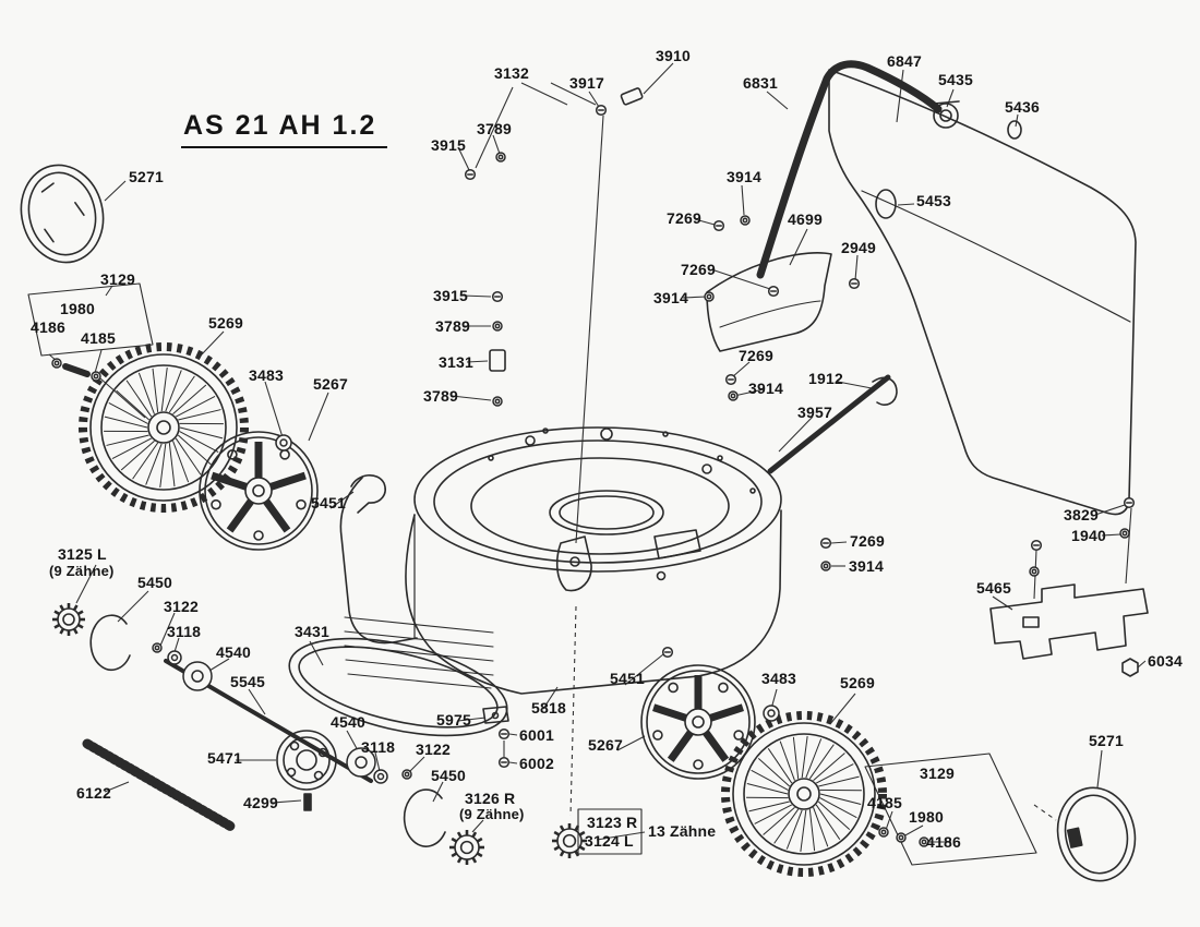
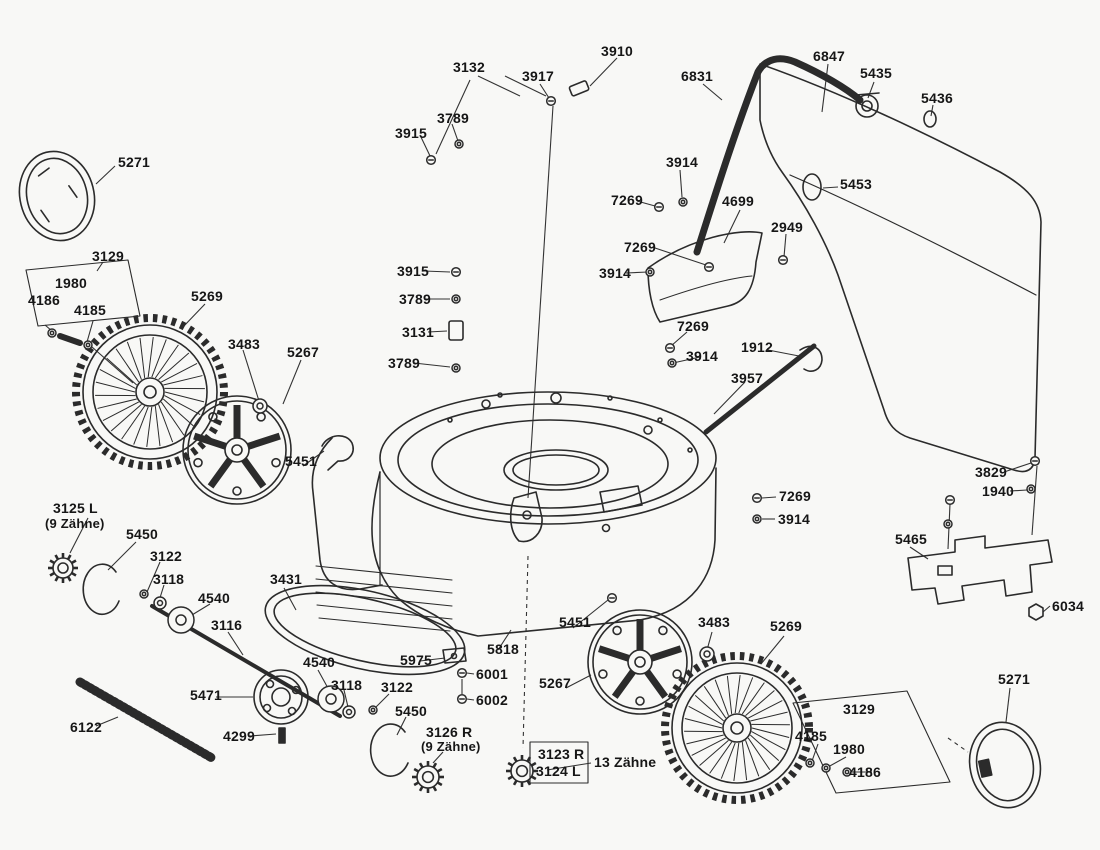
- AS 21 AH 1.2
  3910
  3132
  3917
  6831
  6847
  5435
  5436
  3789
  3915
  5271
  3914
  7269
  4699
  5453
  2949
  3129
  1980
  4186
  4185
  5269
  7269
  3914
  3915
  3789
  3131
  3483
  5267
  3789
  7269
  3914
  1912
  3957
  5451
  3829
  1940
  7269
  3914
  3125 L
  (9 Zähne)
  5450
  3122
  3118
  4540
- 5545
+ 3116
  3431
  5465
  6034
  5471
  6122
  4299
  4540
  3118
  3122
  5450
  3126 R
  (9 Zähne)
  5975
  6001
  6002
  5818
  5451
  5267
  3483
  5269
  3123 R
  3124 L
  13 Zähne
  5271
  3129
  4185
  1980
  4186
